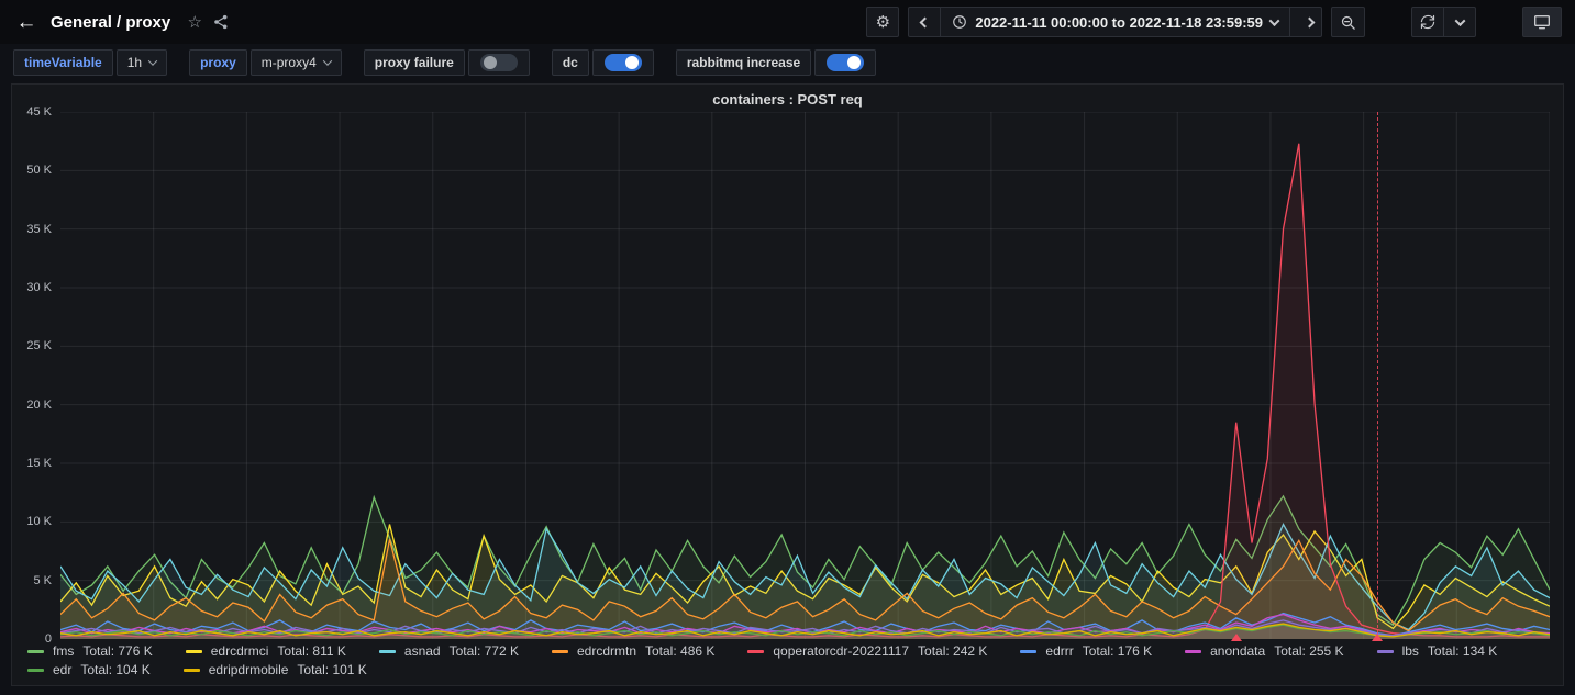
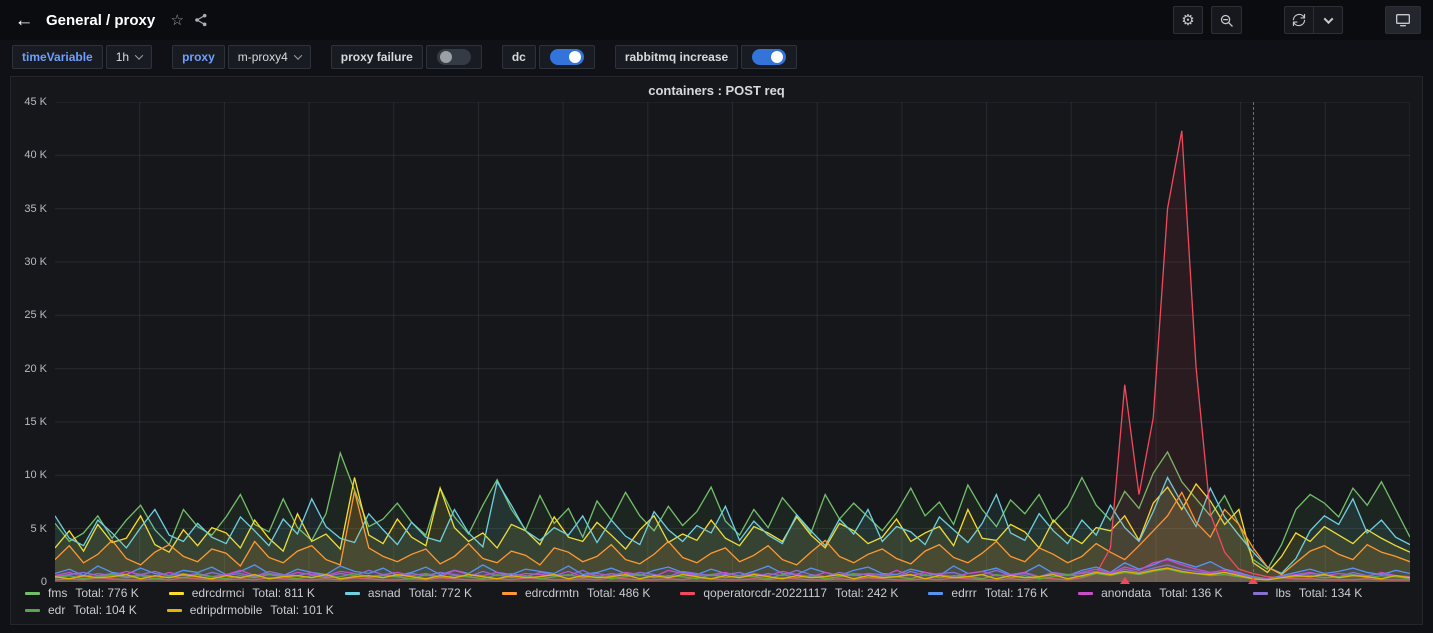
  ←
  General / proxy
  ☆
  ⚙
- 2022-11-11 00:00:00 to 2022-11-18 23:59:59
  timeVariable
  1h
  proxy
  m-proxy4
  proxy failure
  dc
  rabbitmq increase
  containers : POST req
  45 K
- 50 K
+ 40 K
  35 K
  30 K
  25 K
  20 K
  15 K
  10 K
  5 K
  0
  fms
  Total: 776 K
  edrcdrmci
  Total: 811 K
  asnad
  Total: 772 K
  edrcdrmtn
  Total: 486 K
  qoperatorcdr-20221117
  Total: 242 K
  edrrr
  Total: 176 K
  anondata
- Total: 255 K
+ Total: 136 K
  lbs
  Total: 134 K
  edr
  Total: 104 K
  edripdrmobile
  Total: 101 K
